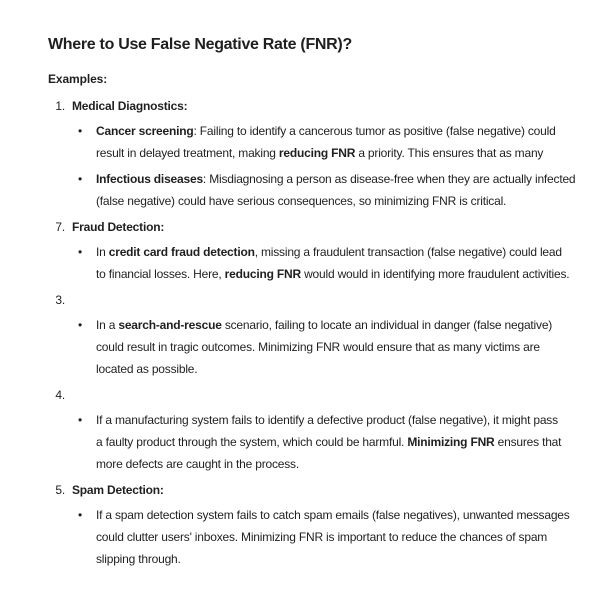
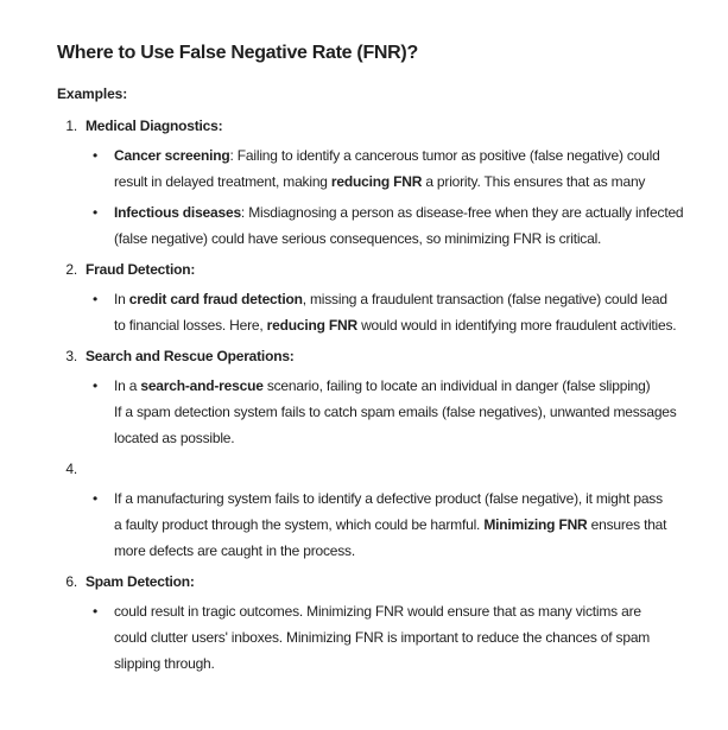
  Where to Use False Negative Rate (FNR)?
  Examples:
  1.
  Medical Diagnostics:
  •
  Cancer screening: Failing to identify a cancerous tumor as positive (false negative) could
  result in delayed treatment, making reducing FNR a priority. This ensures that as many
  •
  Infectious diseases: Misdiagnosing a person as disease-free when they are actually infected
  (false negative) could have serious consequences, so minimizing FNR is critical.
- 7.
+ 2.
  Fraud Detection:
  •
  In credit card fraud detection, missing a fraudulent transaction (false negative) could lead
  to financial losses. Here, reducing FNR would would in identifying more fraudulent activities.
  3.
+ Search and Rescue Operations:
  •
- In a search-and-rescue scenario, failing to locate an individual in danger (false negative)
+ In a search-and-rescue scenario, failing to locate an individual in danger (false slipping)
- could result in tragic outcomes. Minimizing FNR would ensure that as many victims are
+ If a spam detection system fails to catch spam emails (false negatives), unwanted messages
  located as possible.
  4.
  •
  If a manufacturing system fails to identify a defective product (false negative), it might pass
  a faulty product through the system, which could be harmful. Minimizing FNR ensures that
  more defects are caught in the process.
- 5.
+ 6.
  Spam Detection:
  •
- If a spam detection system fails to catch spam emails (false negatives), unwanted messages
+ could result in tragic outcomes. Minimizing FNR would ensure that as many victims are
  could clutter users' inboxes. Minimizing FNR is important to reduce the chances of spam
  slipping through.
